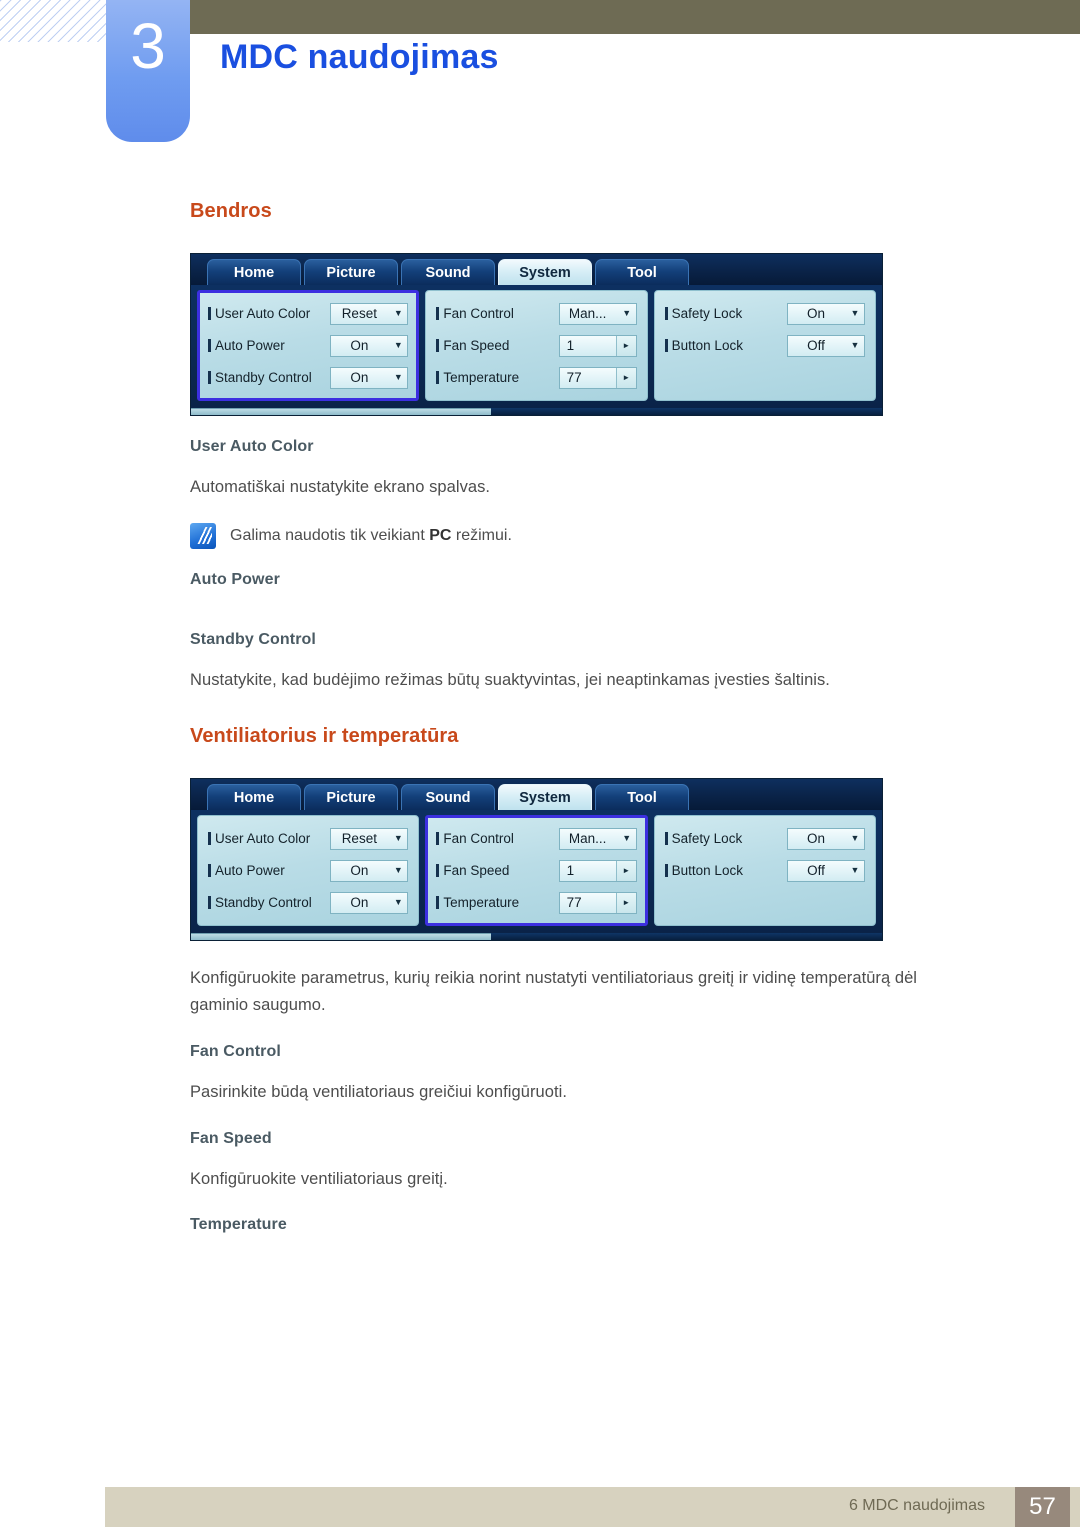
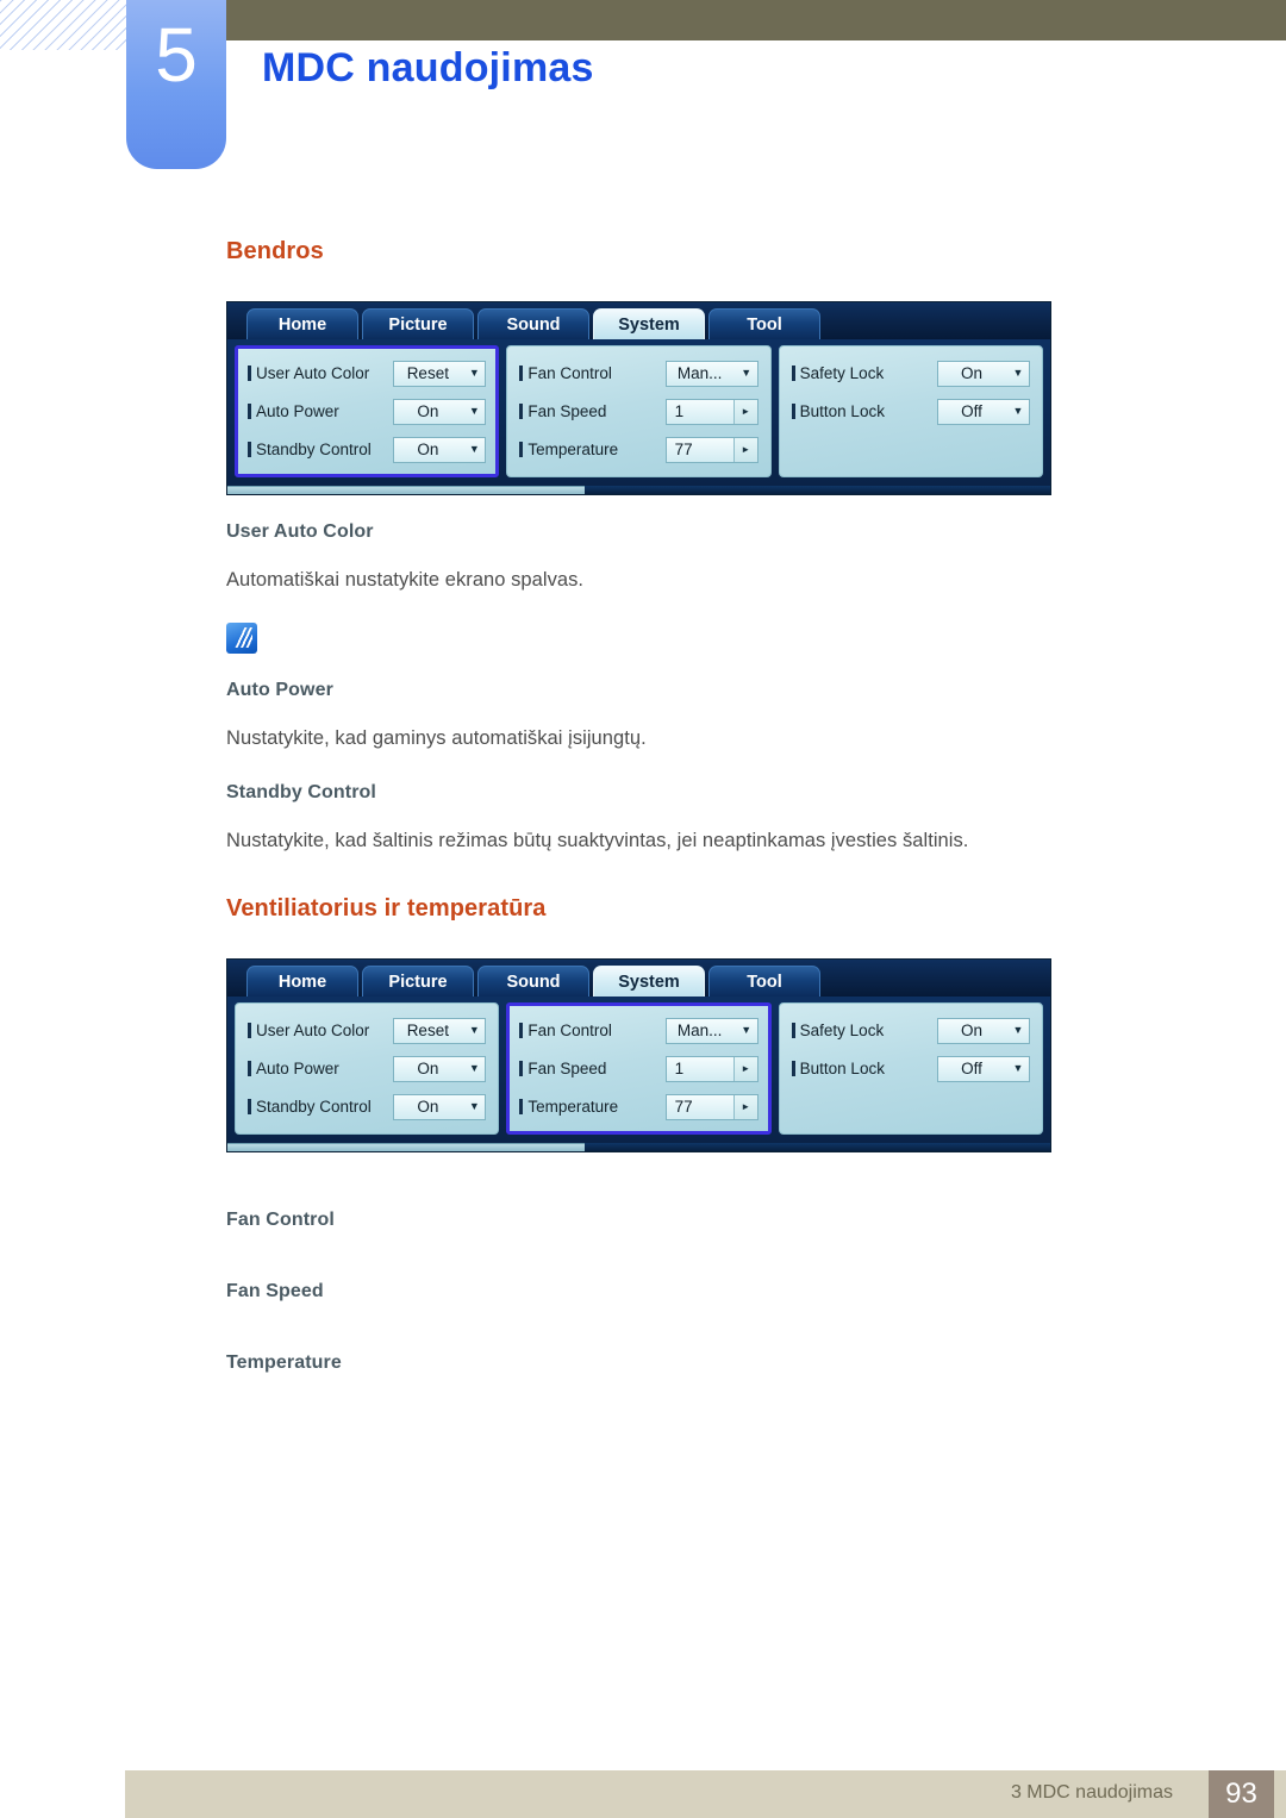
- 3
+ 5
  MDC naudojimas
  Bendros
  Home
  Picture
  Sound
  System
  Tool
  User Auto Color
  Reset
  ▼
  Auto Power
  On
  ▼
  Standby Control
  On
  ▼
  Fan Control
  Man...
  ▼
  Fan Speed
  1
  ►
  Temperature
  77
  ►
  Safety Lock
  On
  ▼
  Button Lock
  Off
  ▼
  User Auto Color
  Automatiškai nustatykite ekrano spalvas.
- Galima naudotis tik veikiant PC režimui.
  Auto Power
+ Nustatykite, kad gaminys automatiškai įsijungtų.
  Standby Control
- Nustatykite, kad budėjimo režimas būtų suaktyvintas, jei neaptinkamas įvesties šaltinis.
+ Nustatykite, kad šaltinis režimas būtų suaktyvintas, jei neaptinkamas įvesties šaltinis.
  Ventiliatorius ir temperatūra
  Home
  Picture
  Sound
  System
  Tool
  User Auto Color
  Reset
  ▼
  Auto Power
  On
  ▼
  Standby Control
  On
  ▼
  Fan Control
  Man...
  ▼
  Fan Speed
  1
  ►
  Temperature
  77
  ►
  Safety Lock
  On
  ▼
  Button Lock
  Off
  ▼
- Konfigūruokite parametrus, kurių reikia norint nustatyti ventiliatoriaus greitį ir vidinę temperatūrą dėl gaminio saugumo.
  Fan Control
- Pasirinkite būdą ventiliatoriaus greičiui konfigūruoti.
  Fan Speed
- Konfigūruokite ventiliatoriaus greitį.
  Temperature
- 6 MDC naudojimas
+ 3 MDC naudojimas
- 57
+ 93
